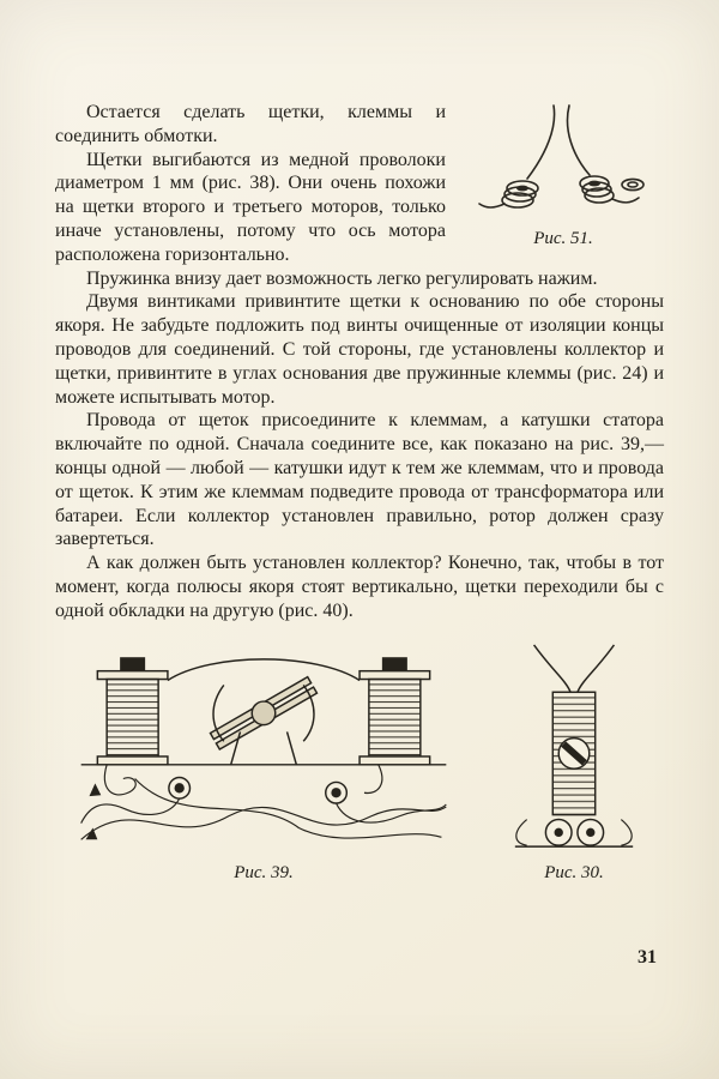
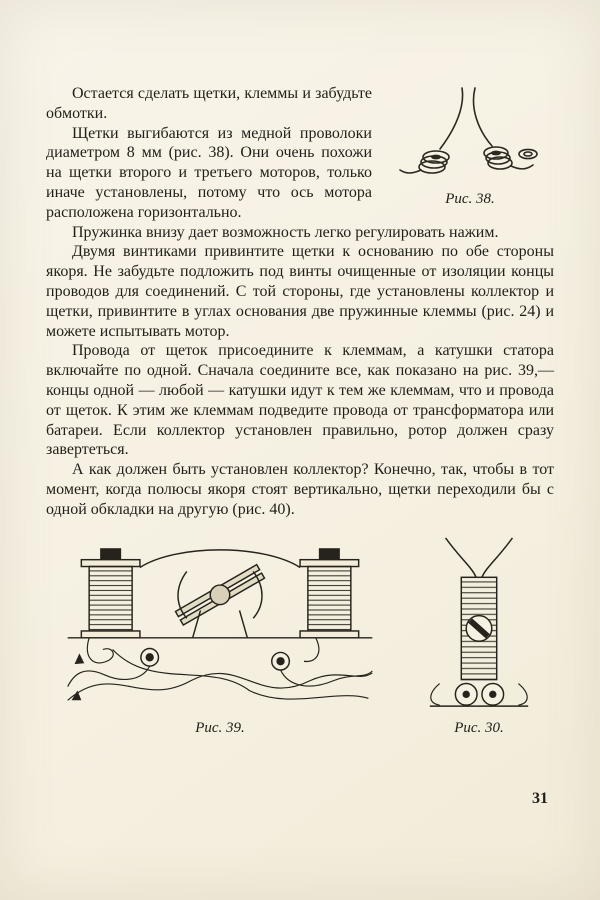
- Рис. 51.
+ Рис. 38.
- Остается сделать щетки, клеммы и соединить обмотки.
+ Остается сделать щетки, клеммы и забудьте обмотки.
- Щетки выгибаются из медной проволоки диаметром 1 мм (рис. 38). Они очень похожи на щетки второго и третьего моторов, только иначе установлены, потому что ось мотора расположена горизонтально.
+ Щетки выгибаются из медной проволоки диаметром 8 мм (рис. 38). Они очень похожи на щетки второго и третьего моторов, только иначе установлены, потому что ось мотора расположена горизонтально.
  Пружинка внизу дает возможность легко регулировать нажим.
  Двумя винтиками привинтите щетки к основанию по обе стороны якоря. Не забудьте подложить под винты очищенные от изоляции концы проводов для соединений. С той стороны, где установлены коллектор и щетки, привинтите в углах основания две пружинные клеммы (рис. 24) и можете испытывать мотор.
  Провода от щеток присоедините к клеммам, а катушки статора включайте по одной. Сначала соедините все, как показано на рис. 39,— концы одной — любой — катушки идут к тем же клеммам, что и провода от щеток. К этим же клеммам подведите провода от трансформатора или батареи. Если коллектор установлен правильно, ротор должен сразу завертеться.
  А как должен быть установлен коллектор? Конечно, так, чтобы в тот момент, когда полюсы якоря стоят вертикально, щетки переходили бы с одной обкладки на другую (рис. 40).
  Рис. 39.
  Рис. 30.
  31
